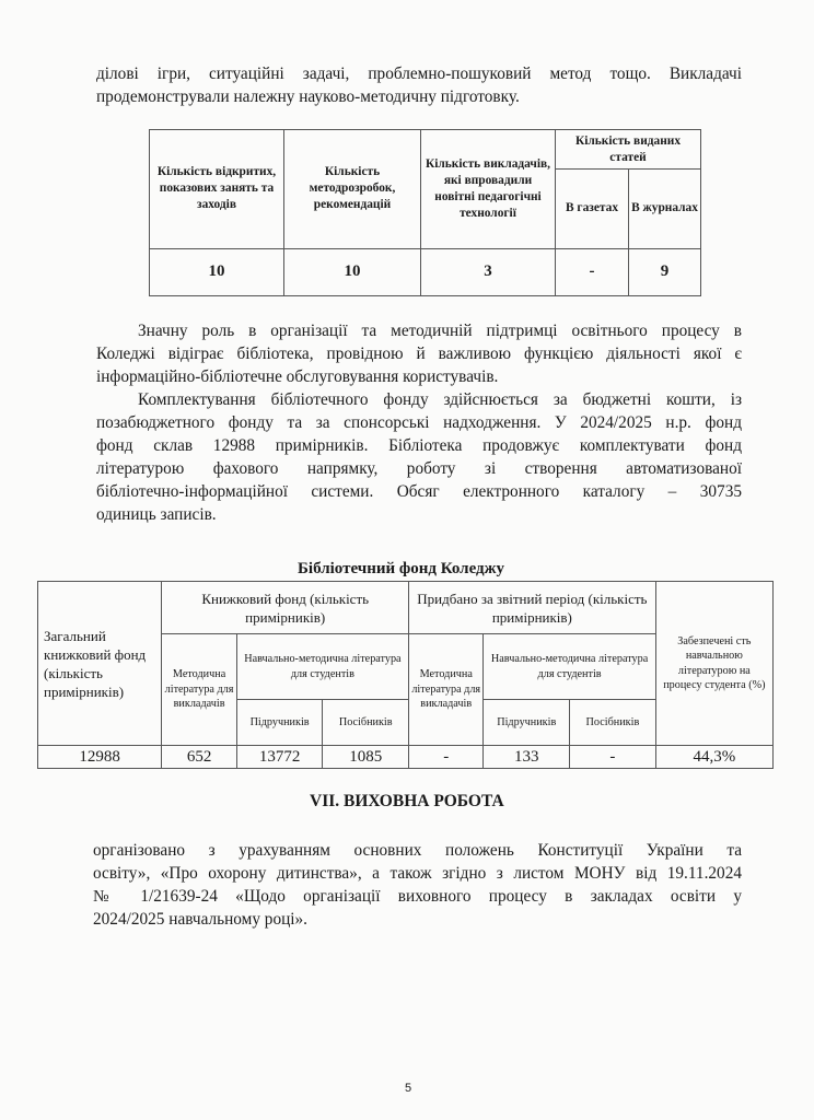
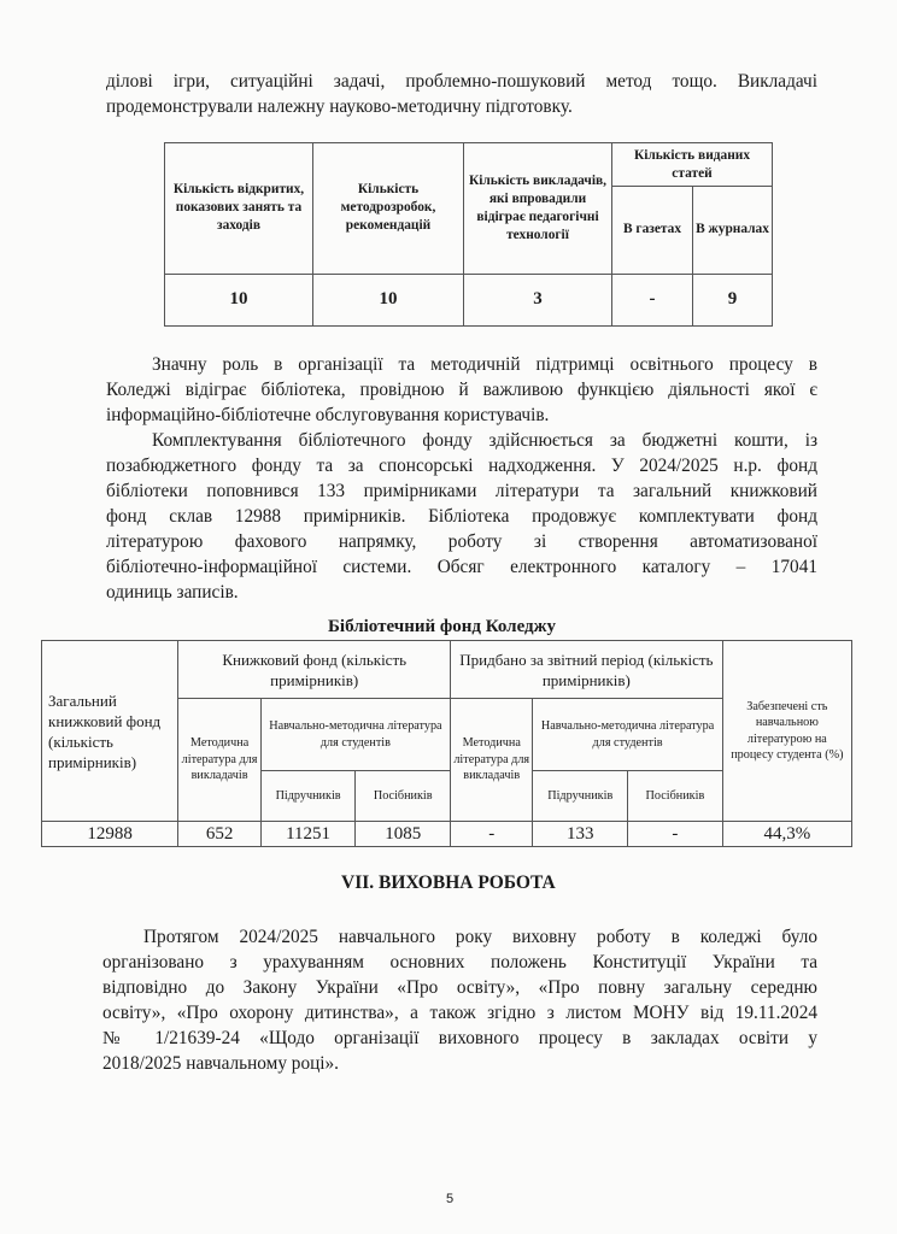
  ділові ігри, ситуаційні задачі, проблемно-пошуковий метод тощо. Викладачі
  продемонстрували належну науково-методичну підготовку.
- Кількість відкритих, показових занять та заходів	Кількість методрозробок, рекомендацій	Кількість викладачів, які впровадили новітні педагогічні технології	Кількість виданих статей
+ Кількість відкритих, показових занять та заходів	Кількість методрозробок, рекомендацій	Кількість викладачів, які впровадили відіграє педагогічні технології	Кількість виданих статей
  В газетах	В журналах
  10	10	3	-	9
  Значну роль в організації та методичній підтримці освітнього процесу в
  Коледжі відіграє бібліотека, провідною й важливою функцією діяльності якої є
  інформаційно-бібліотечне обслуговування користувачів.
  Комплектування бібліотечного фонду здійснюється за бюджетні кошти, із
  позабюджетного фонду та за спонсорські надходження. У 2024/2025 н.р. фонд
+ бібліотеки поповнився 133 примірниками літератури та загальний книжковий
  фонд склав 12988 примірників. Бібліотека продовжує комплектувати фонд
  літературою фахового напрямку, роботу зі створення автоматизованої
- бібліотечно-інформаційної системи. Обсяг електронного каталогу – 30735
+ бібліотечно-інформаційної системи. Обсяг електронного каталогу – 17041
  одиниць записів.
  Бібліотечний фонд Коледжу
  Загальний книжковий фонд (кількість примірників)	Книжковий фонд (кількість примірників)	Придбано за звітний період (кількість примірників)	Забезпечені сть навчальною літературою на процесу студента (%)
  Методична література для викладачів	Навчально-методична література для студентів	Методична література для викладачів	Навчально-методична література для студентів
  Підручників	Посібників	Підручників	Посібників
- 12988	652	13772	1085	-	133	-	44,3%
+ 12988	652	11251	1085	-	133	-	44,3%
  VII. ВИХОВНА РОБОТА
+ Протягом 2024/2025 навчального року виховну роботу в коледжі було
  організовано з урахуванням основних положень Конституції України та
+ відповідно до Закону України «Про освіту», «Про повну загальну середню
  освіту», «Про охорону дитинства», а також згідно з листом МОНУ від 19.11.2024
  № 1/21639-24 «Щодо організації виховного процесу в закладах освіти у
- 2024/2025 навчальному році».
+ 2018/2025 навчальному році».
  5
